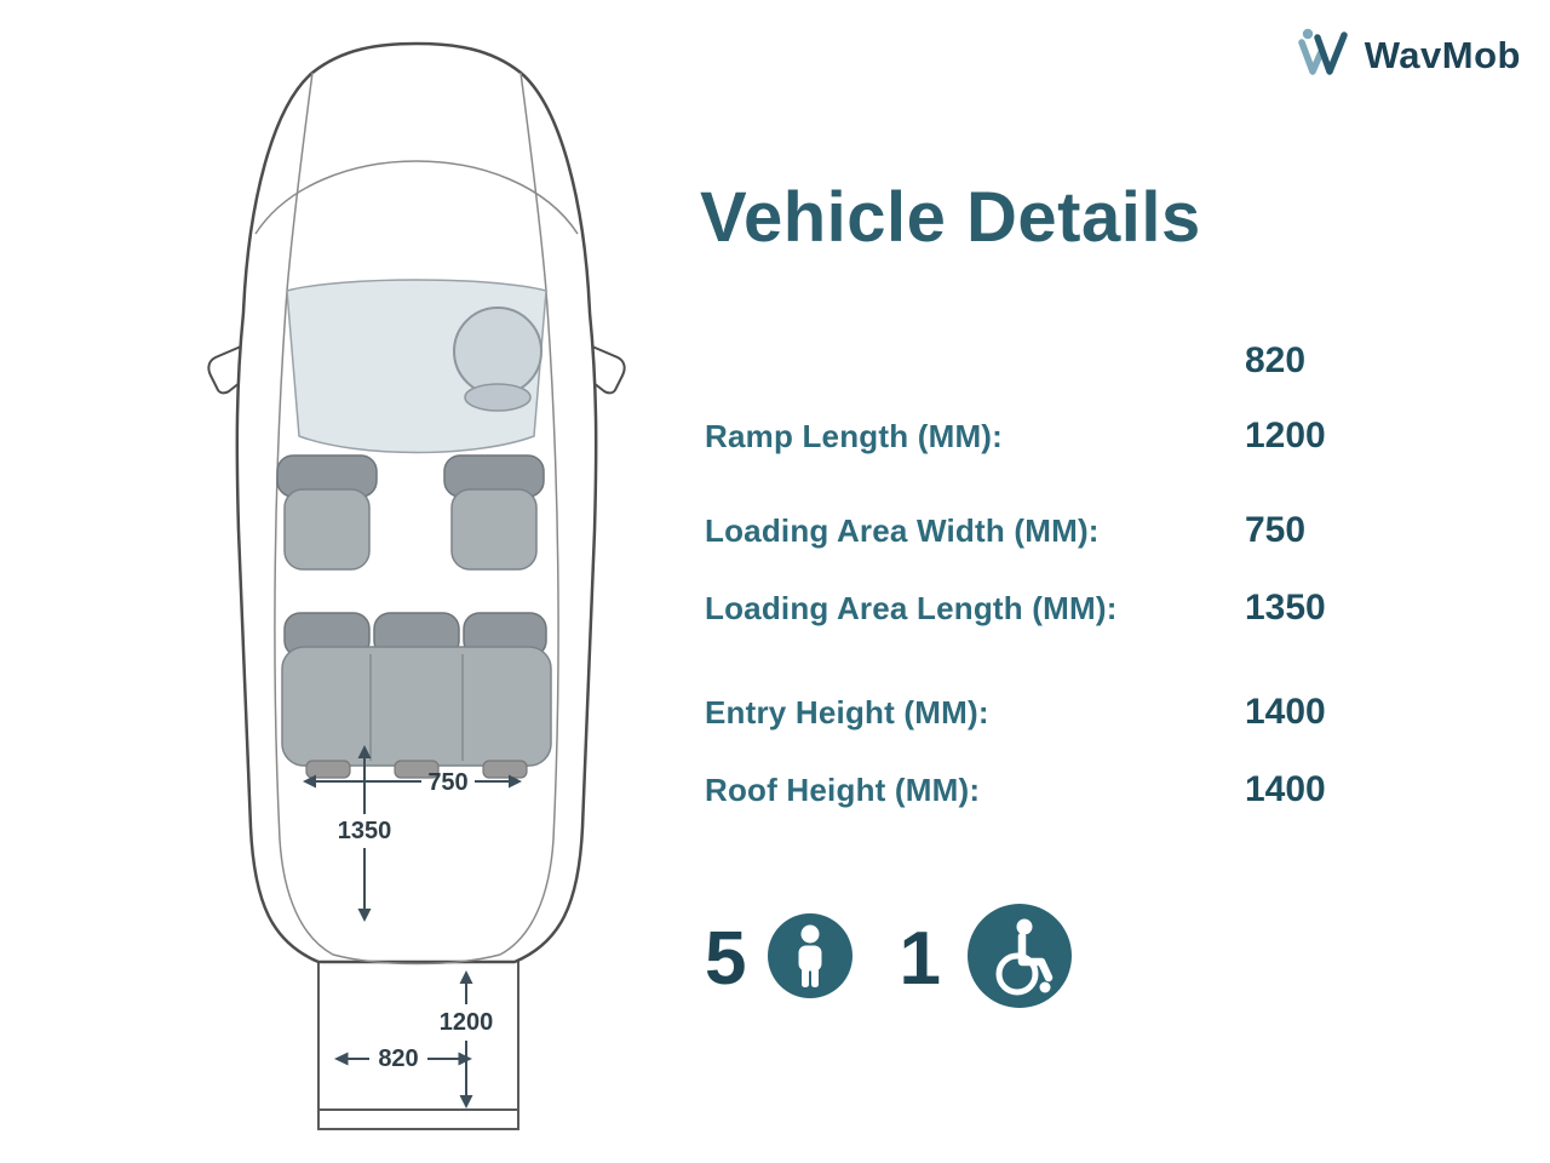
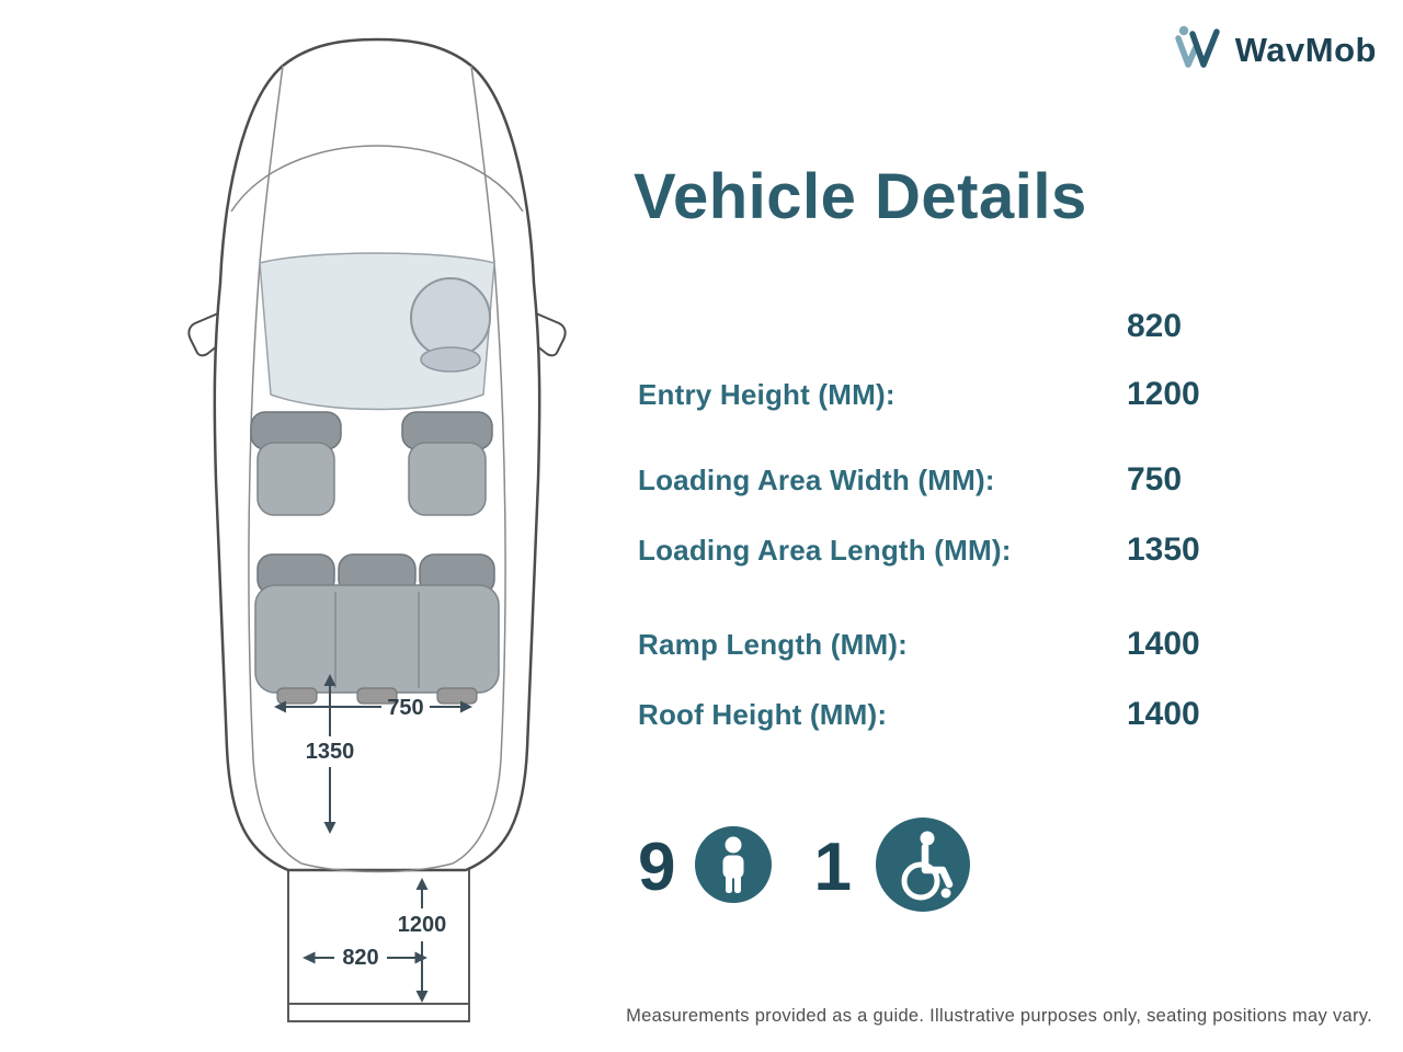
  WavMob
  750
  1350
  1200
  820
  Vehicle Details
  820
- Ramp Length (MM):
+ Entry Height (MM):
  1200
  Loading Area Width (MM):
  750
  Loading Area Length (MM):
  1350
- Entry Height (MM):
+ Ramp Length (MM):
  1400
  Roof Height (MM):
  1400
- 5
+ 9
  1
+ Measurements provided as a guide. Illustrative purposes only, seating positions may vary.
